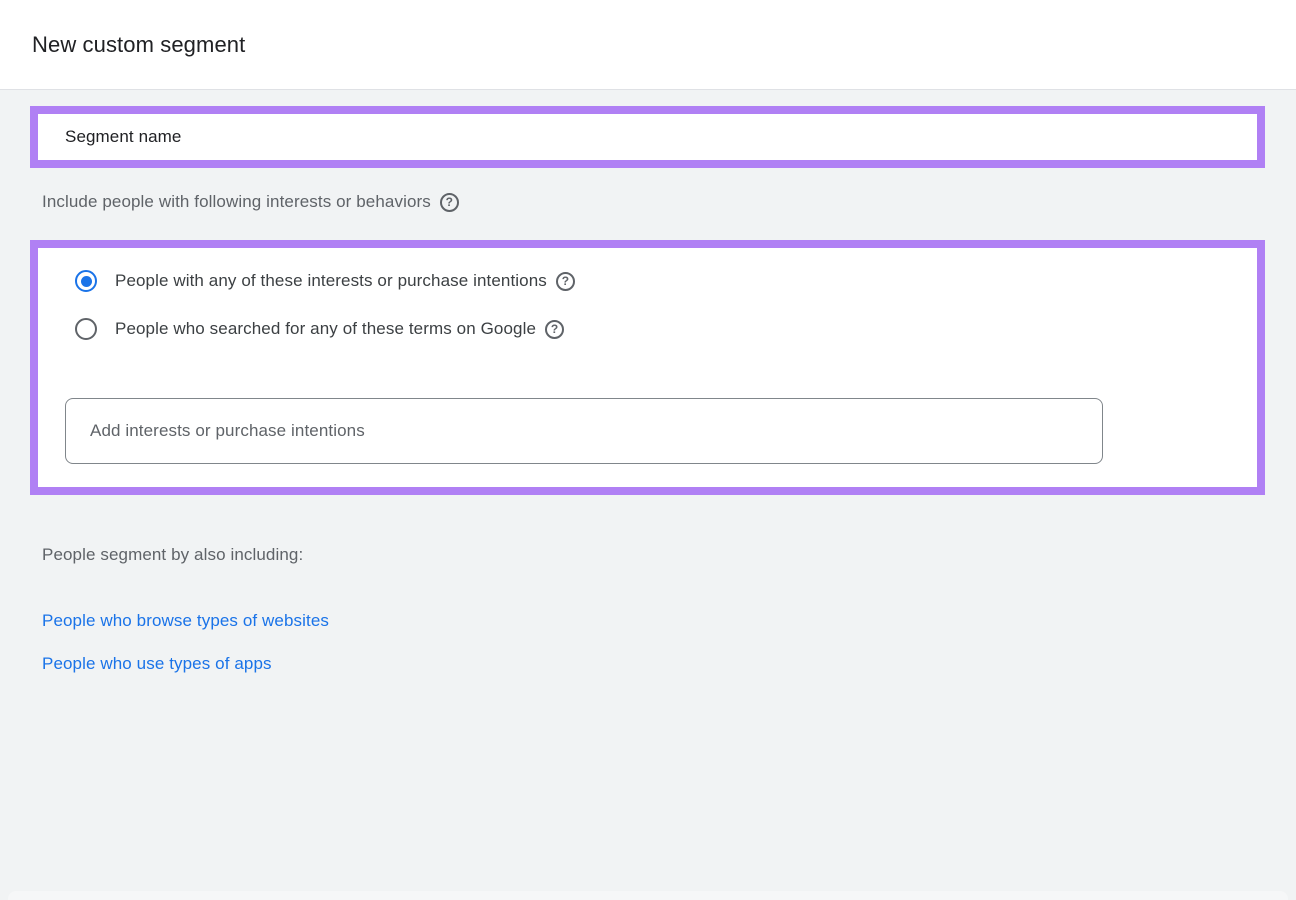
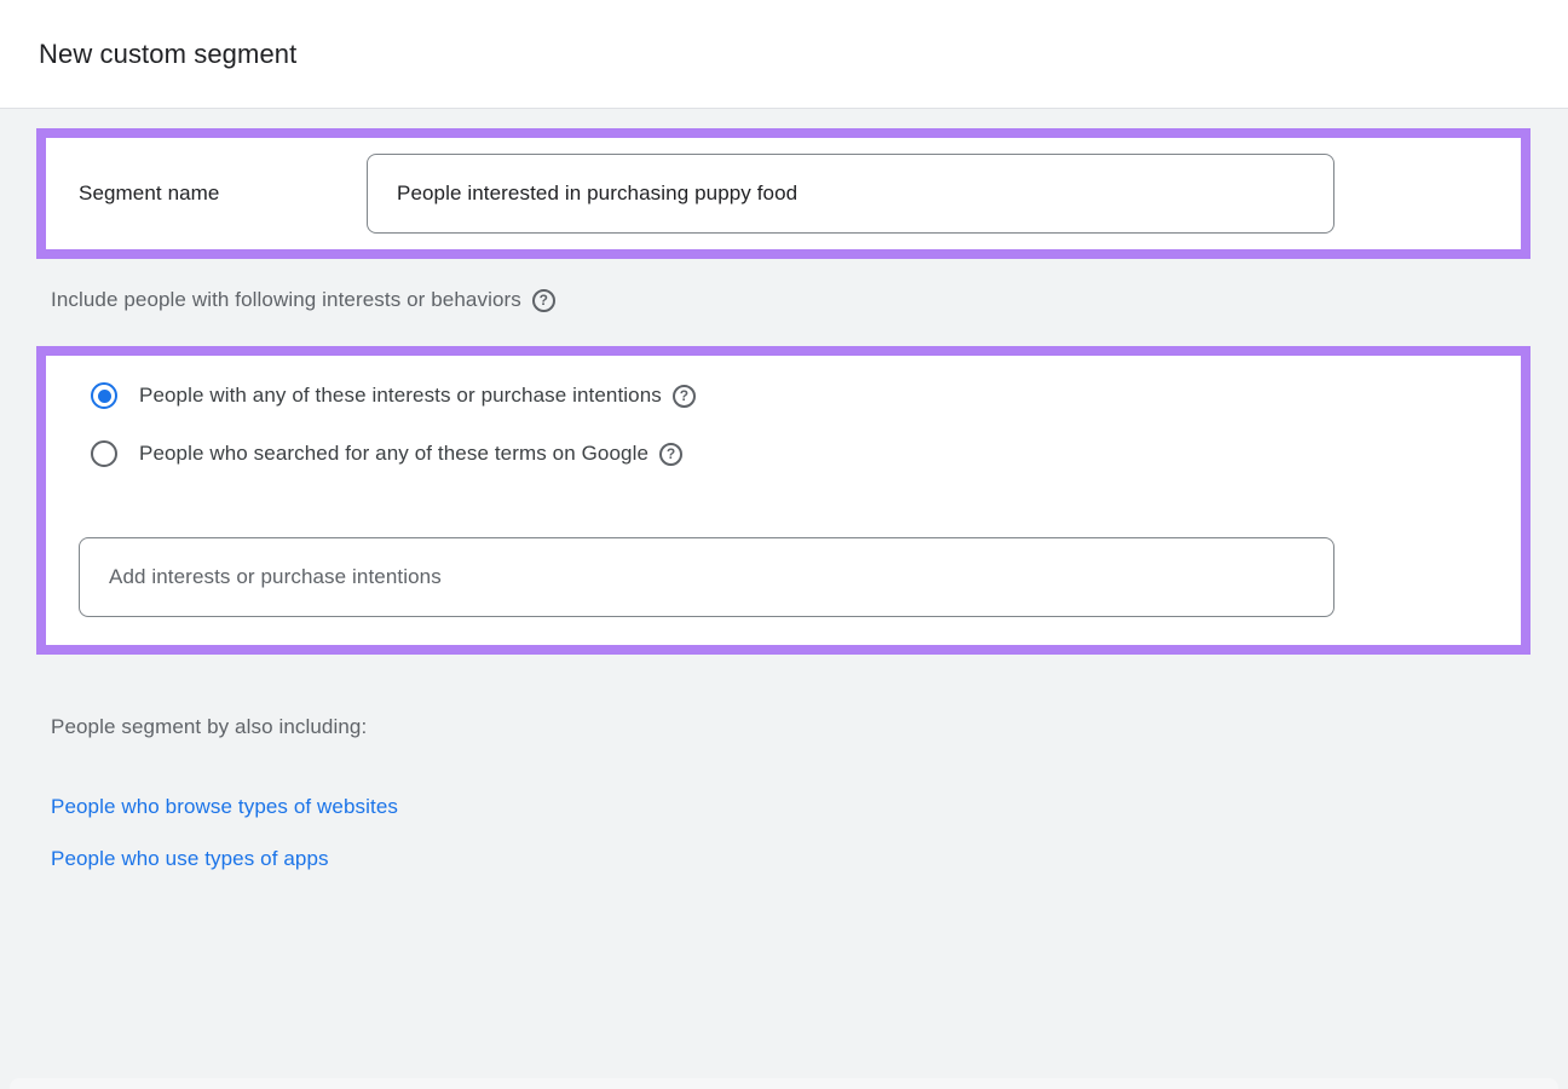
  New custom segment
  Segment name
+ People interested in purchasing puppy food
  Include people with following interests or behaviors
  ?
  People with any of these interests or purchase intentions
  ?
  People who searched for any of these terms on Google
  ?
  Add interests or purchase intentions
  People segment by also including:
  People who browse types of websites
  People who use types of apps
